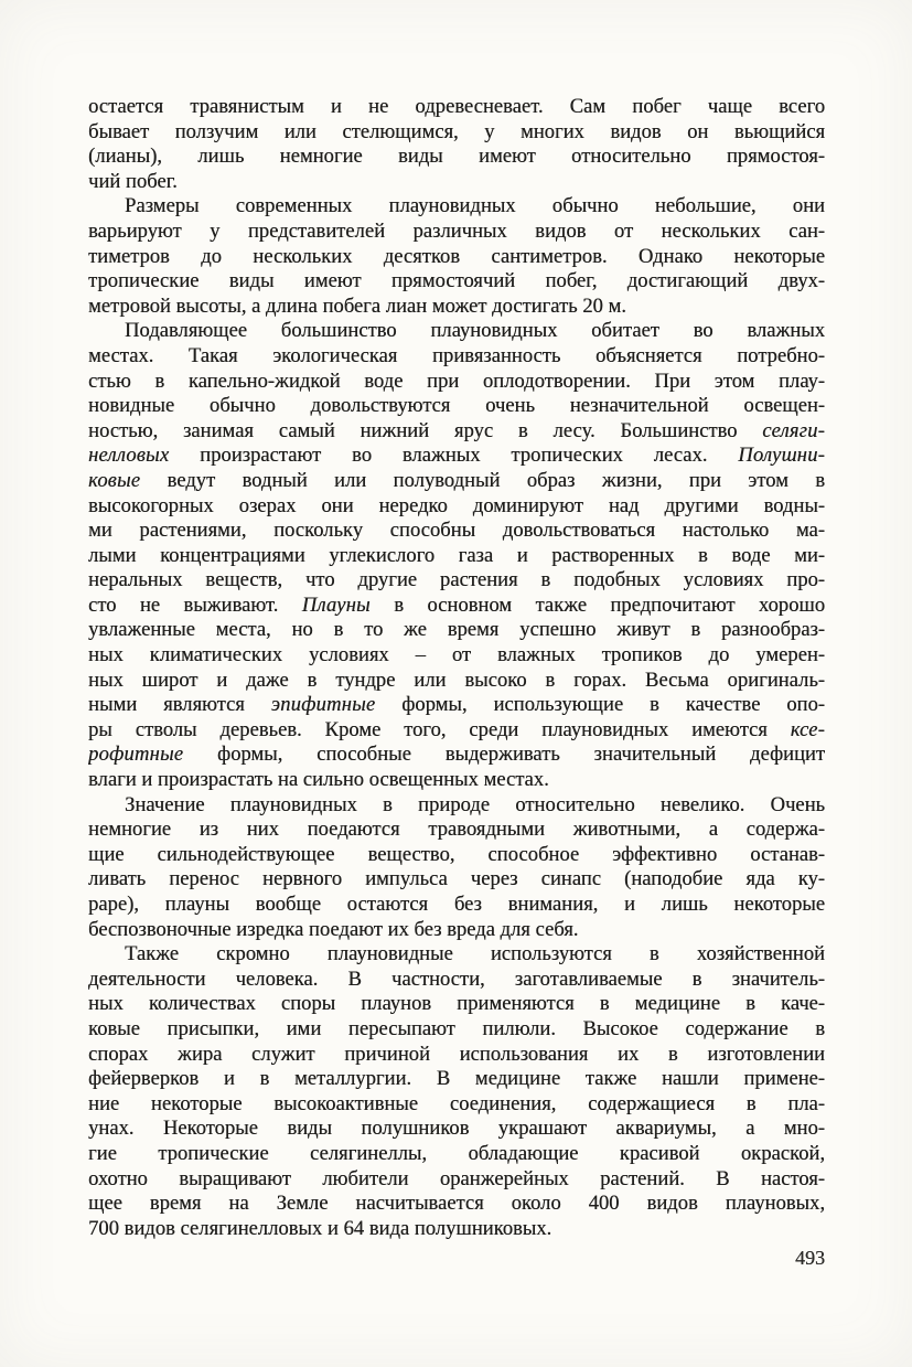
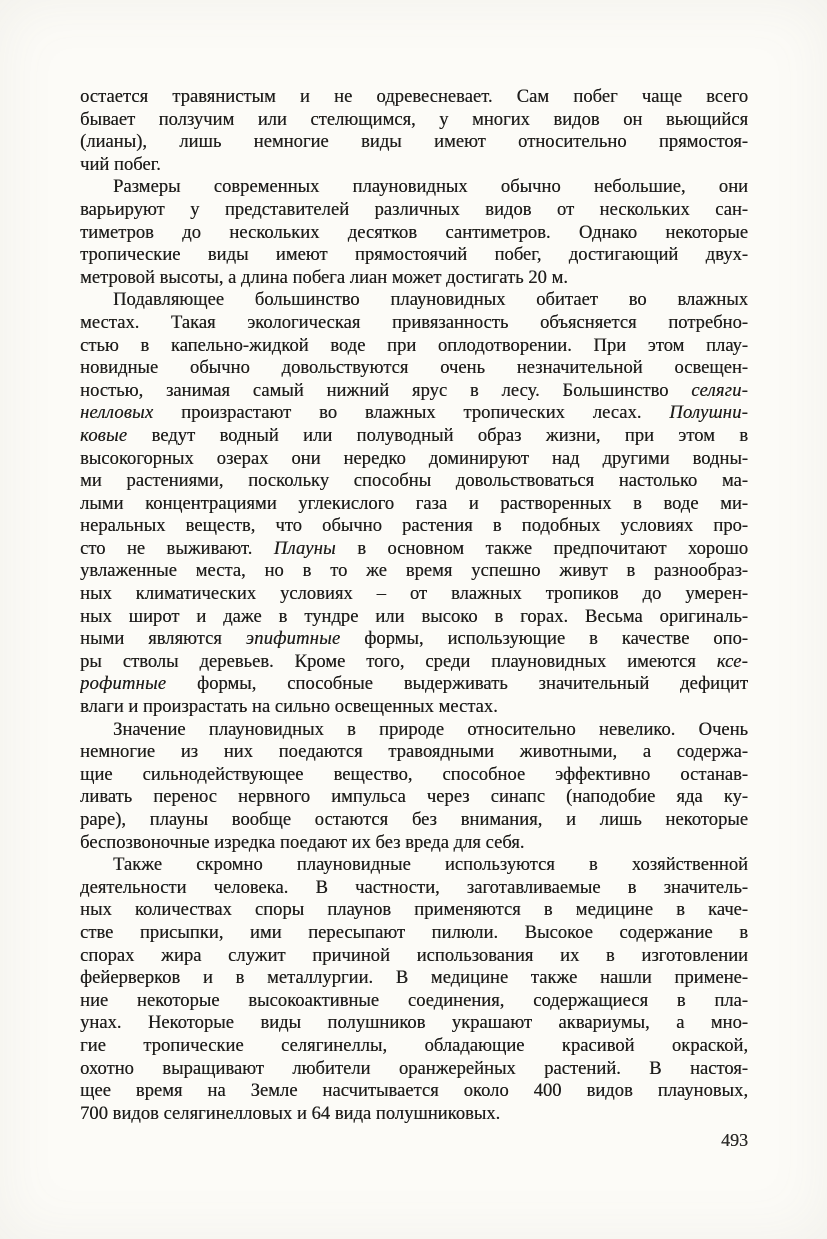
  остается травянистым и не одревесневает. Сам побег чаще всего
  бывает ползучим или стелющимся, у многих видов он вьющийся
  (лианы), лишь немногие виды имеют относительно прямостоя-
  чий побег.
  Размеры современных плауновидных обычно небольшие, они
  варьируют у представителей различных видов от нескольких сан-
  тиметров до нескольких десятков сантиметров. Однако некоторые
  тропические виды имеют прямостоячий побег, достигающий двух-
  метровой высоты, а длина побега лиан может достигать 20 м.
  Подавляющее большинство плауновидных обитает во влажных
  местах. Такая экологическая привязанность объясняется потребно-
  стью в капельно-жидкой воде при оплодотворении. При этом плау-
  новидные обычно довольствуются очень незначительной освещен-
  ностью, занимая самый нижний ярус в лесу. Большинство селяги-
  нелловых произрастают во влажных тропических лесах. Полушни-
  ковые ведут водный или полуводный образ жизни, при этом в
  высокогорных озерах они нередко доминируют над другими водны-
  ми растениями, поскольку способны довольствоваться настолько ма-
  лыми концентрациями углекислого газа и растворенных в воде ми-
- неральных веществ, что другие растения в подобных условиях про-
+ неральных веществ, что обычно растения в подобных условиях про-
  сто не выживают. Плауны в основном также предпочитают хорошо
  увлаженные места, но в то же время успешно живут в разнообраз-
  ных климатических условиях – от влажных тропиков до умерен-
  ных широт и даже в тундре или высоко в горах. Весьма оригиналь-
  ными являются эпифитные формы, использующие в качестве опо-
  ры стволы деревьев. Кроме того, среди плауновидных имеются ксе-
  рофитные формы, способные выдерживать значительный дефицит
  влаги и произрастать на сильно освещенных местах.
  Значение плауновидных в природе относительно невелико. Очень
  немногие из них поедаются травоядными животными, а содержа-
  щие сильнодействующее вещество, способное эффективно останав-
  ливать перенос нервного импульса через синапс (наподобие яда ку-
  раре), плауны вообще остаются без внимания, и лишь некоторые
  беспозвоночные изредка поедают их без вреда для себя.
  Также скромно плауновидные используются в хозяйственной
  деятельности человека. В частности, заготавливаемые в значитель-
  ных количествах споры плаунов применяются в медицине в каче-
- ковые присыпки, ими пересыпают пилюли. Высокое содержание в
+ стве присыпки, ими пересыпают пилюли. Высокое содержание в
  спорах жира служит причиной использования их в изготовлении
  фейерверков и в металлургии. В медицине также нашли примене-
  ние некоторые высокоактивные соединения, содержащиеся в пла-
  унах. Некоторые виды полушников украшают аквариумы, а мно-
  гие тропические селягинеллы, обладающие красивой окраской,
  охотно выращивают любители оранжерейных растений. В настоя-
  щее время на Земле насчитывается около 400 видов плауновых,
  700 видов селягинелловых и 64 вида полушниковых.
  493
